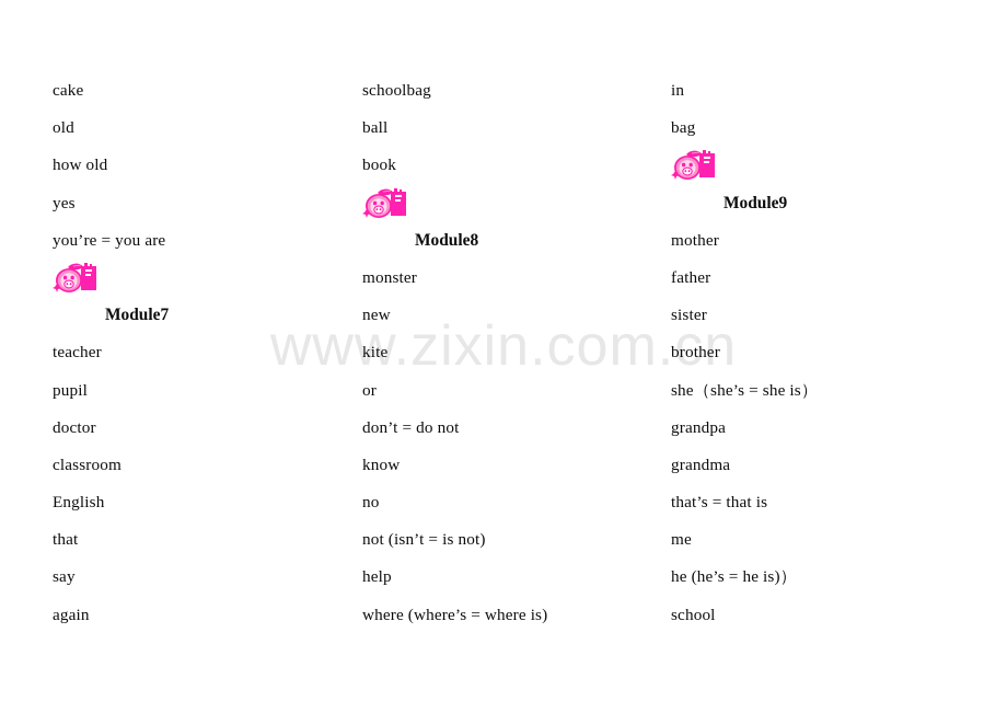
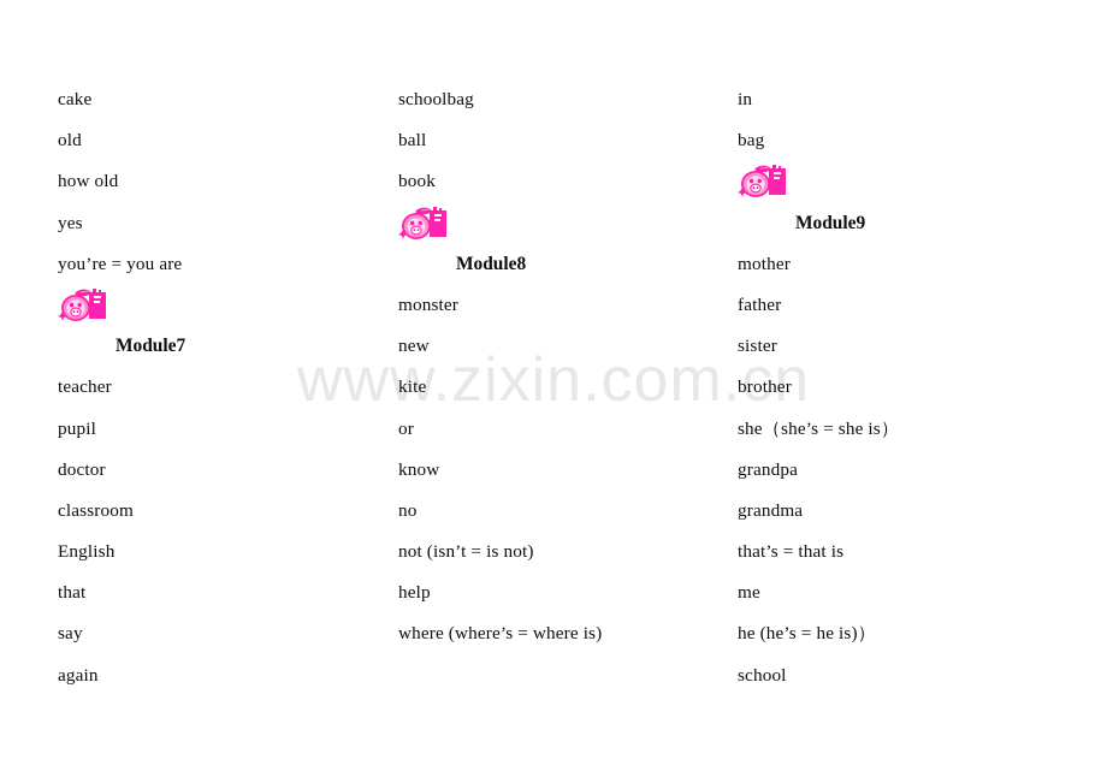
  www.zixin.com.cn
  cake
  old
  how old
  yes
  you’re = you are
  Module7
  teacher
  pupil
  doctor
  classroom
  English
  that
  say
  again
  schoolbag
  ball
  book
  Module8
  monster
  new
  kite
  or
- don’t = do not
  know
  no
  not (isn’t = is not)
  help
  where (where’s = where is)
  in
  bag
  Module9
  mother
  father
  sister
  brother
  she（she’s = she is）
  grandpa
  grandma
  that’s = that is
  me
  he (he’s = he is)）
  school
